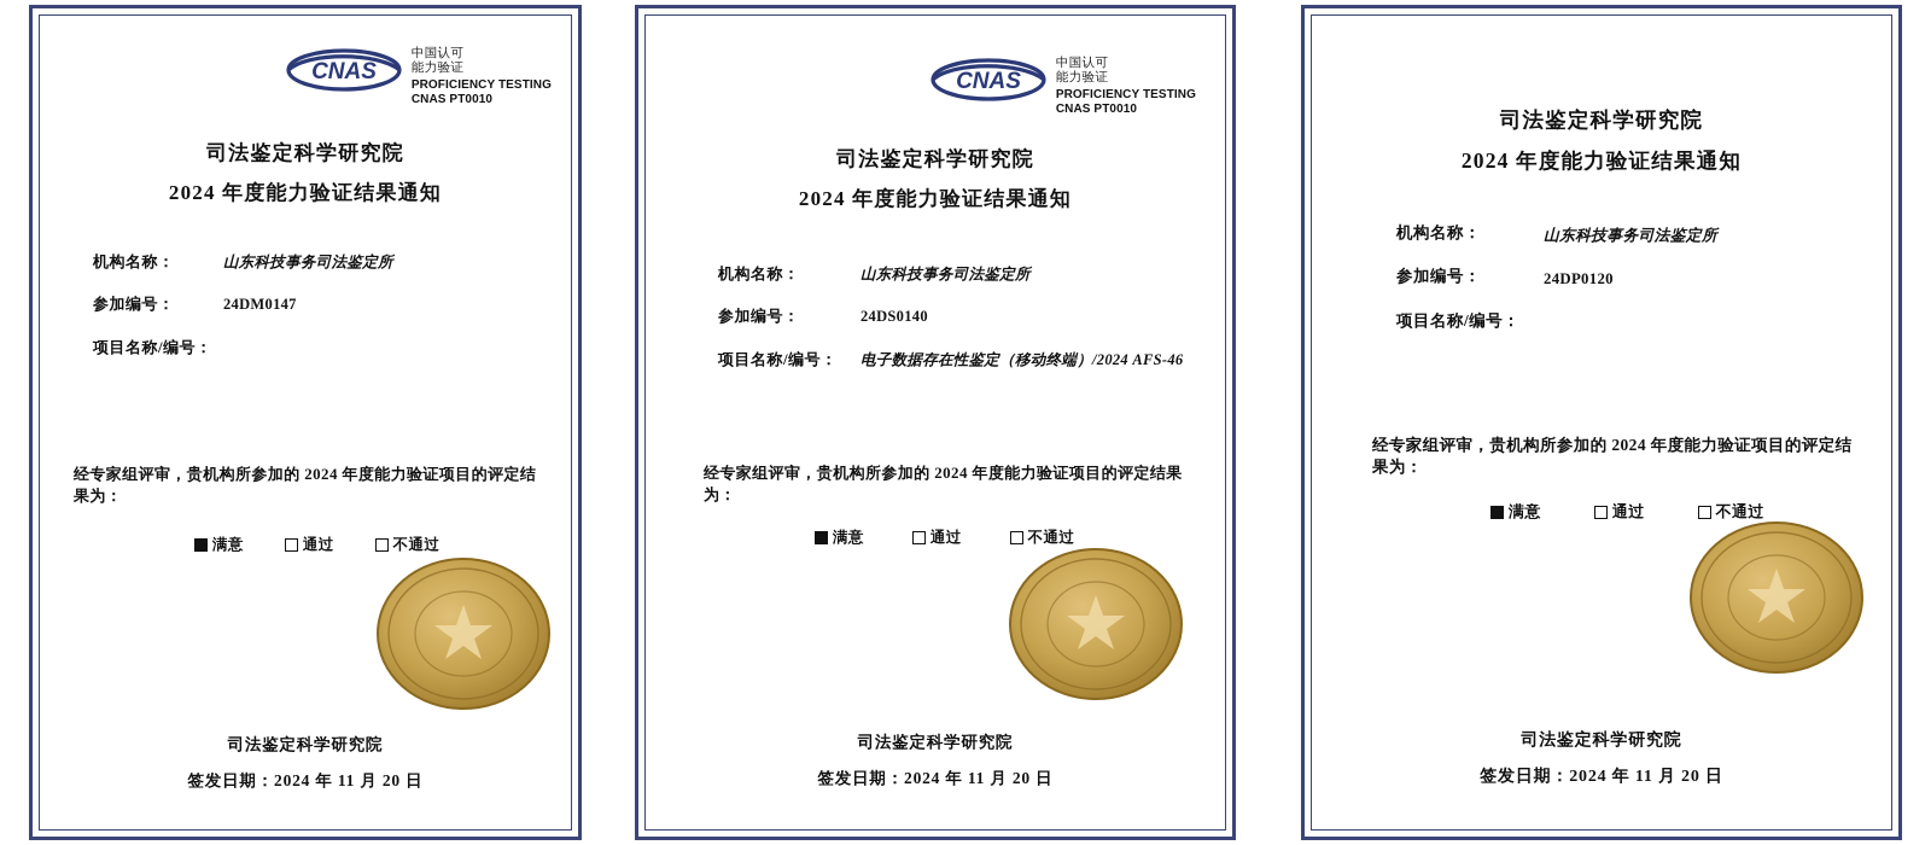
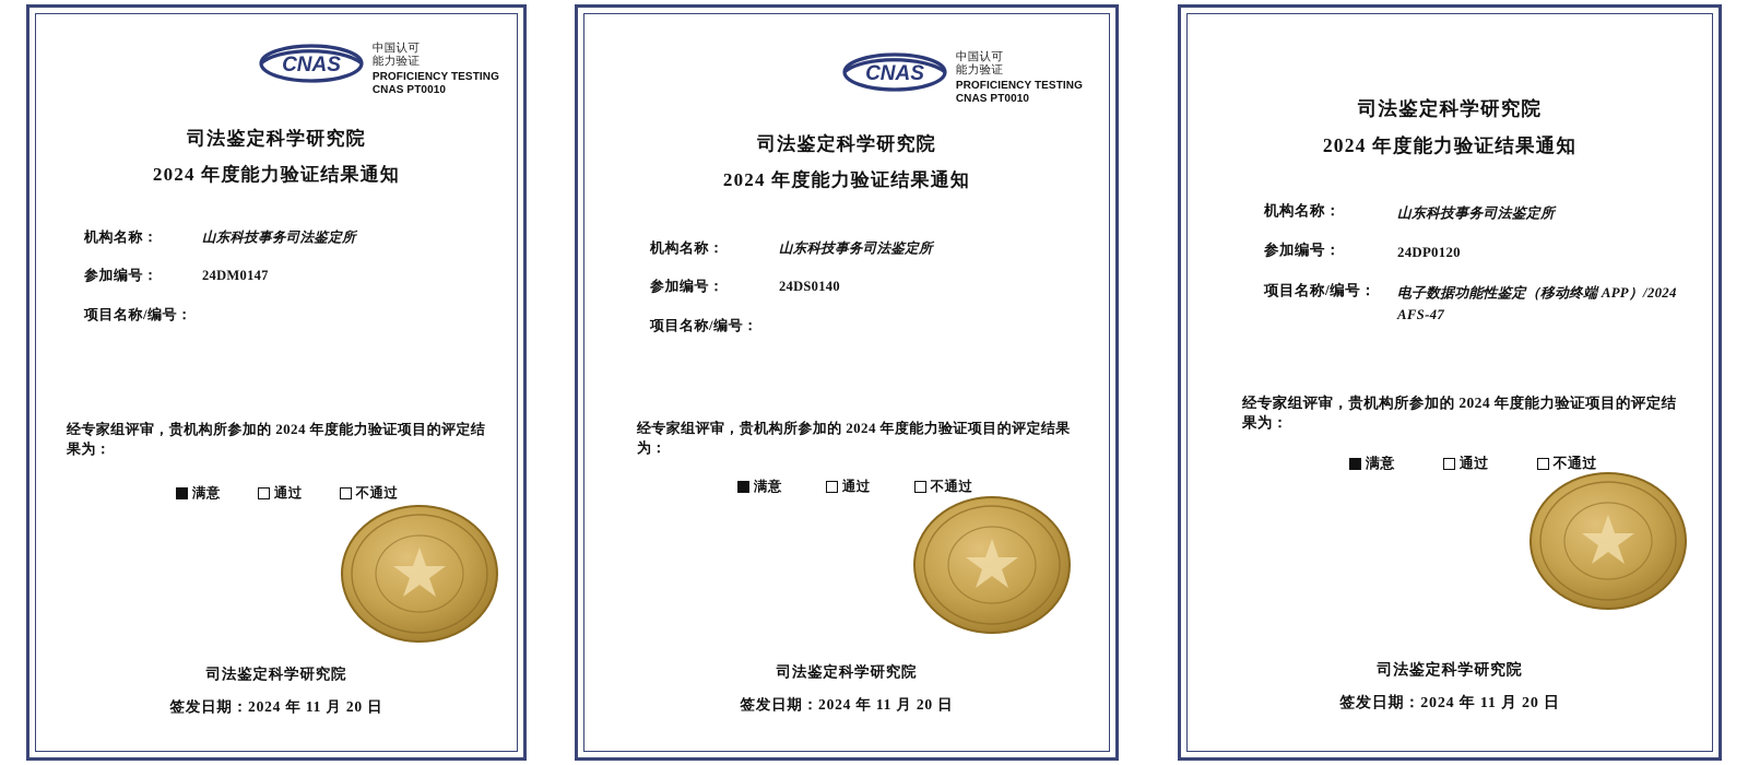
  CNAS
  中国认可
  能力验证
  PROFICIENCY TESTING
  CNAS PT0010
  司法鉴定科学研究院
  2024 年度能力验证结果通知
  机构名称：
  山东科技事务司法鉴定所
  参加编号：
  24DM0147
  项目名称/编号：
  经专家组评审，贵机构所参加的 2024 年度能力验证项目的评定结果为：
  满意
  通过
  不通过
  司法鉴定科学研究院
  签发日期：2024 年 11 月 20 日
  CNAS
  中国认可
  能力验证
  PROFICIENCY TESTING
  CNAS PT0010
  司法鉴定科学研究院
  2024 年度能力验证结果通知
  机构名称：
  山东科技事务司法鉴定所
  参加编号：
  24DS0140
  项目名称/编号：
- 电子数据存在性鉴定（移动终端）/2024 AFS-46
  经专家组评审，贵机构所参加的 2024 年度能力验证项目的评定结果为：
  满意
  通过
  不通过
  司法鉴定科学研究院
  签发日期：2024 年 11 月 20 日
  司法鉴定科学研究院
  2024 年度能力验证结果通知
  机构名称：
  山东科技事务司法鉴定所
  参加编号：
  24DP0120
  项目名称/编号：
+ 电子数据功能性鉴定（移动终端 APP）/2024 AFS-47
  经专家组评审，贵机构所参加的 2024 年度能力验证项目的评定结果为：
  满意
  通过
  不通过
  司法鉴定科学研究院
  签发日期：2024 年 11 月 20 日
